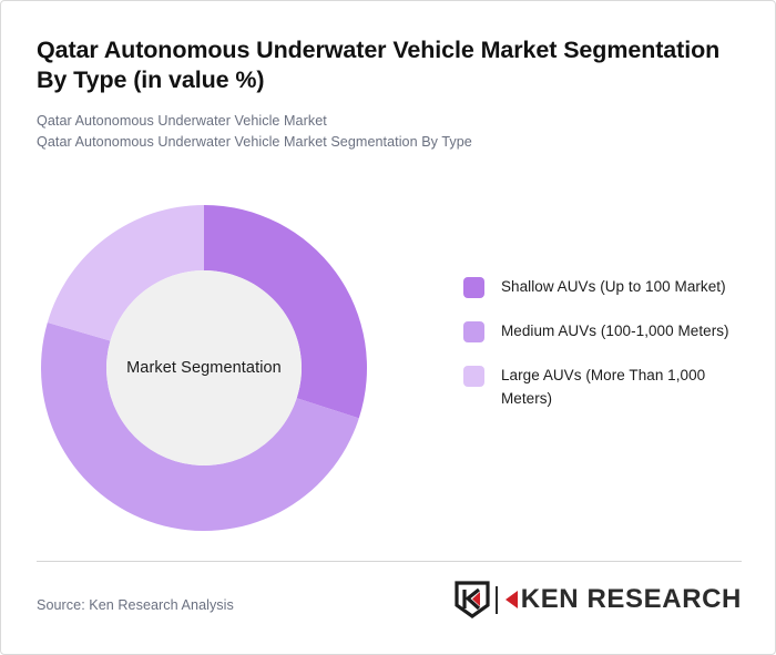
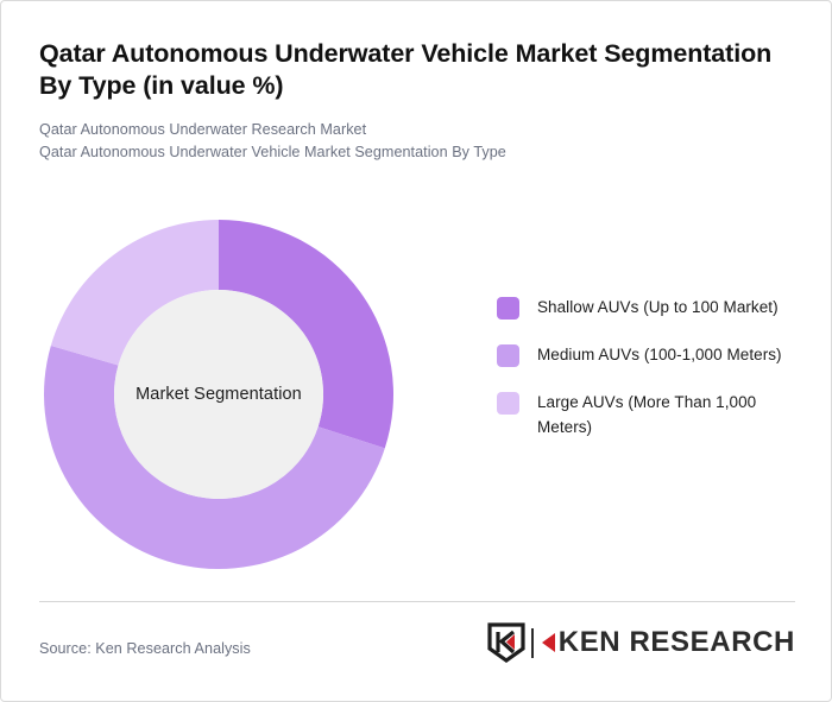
  Qatar Autonomous Underwater Vehicle Market Segmentation By Type (in value %)
- Qatar Autonomous Underwater Vehicle Market
+ Qatar Autonomous Underwater Research Market
  Qatar Autonomous Underwater Vehicle Market Segmentation By Type
  Market Segmentation
  Shallow AUVs (Up to 100 Market)
  Medium AUVs (100-1,000 Meters)
  Large AUVs (More Than 1,000 Meters)
  Source: Ken Research Analysis
  KEN RESEARCH
